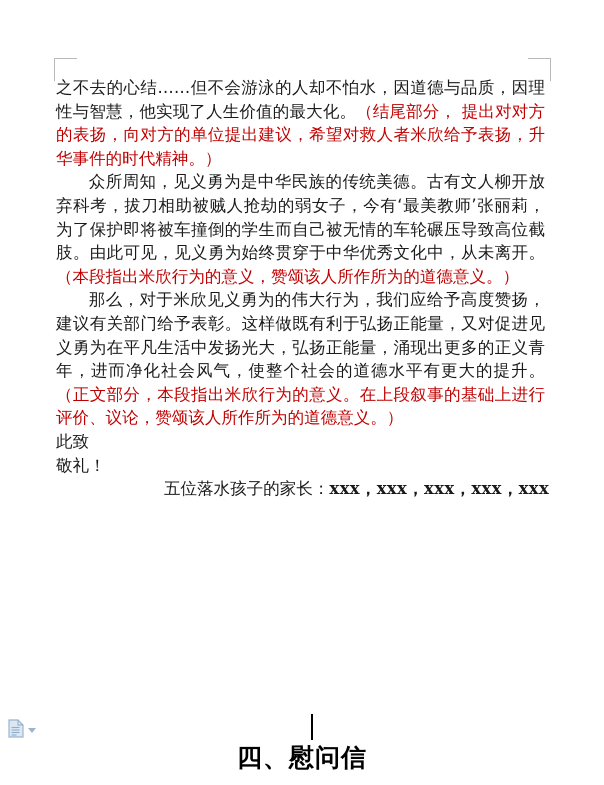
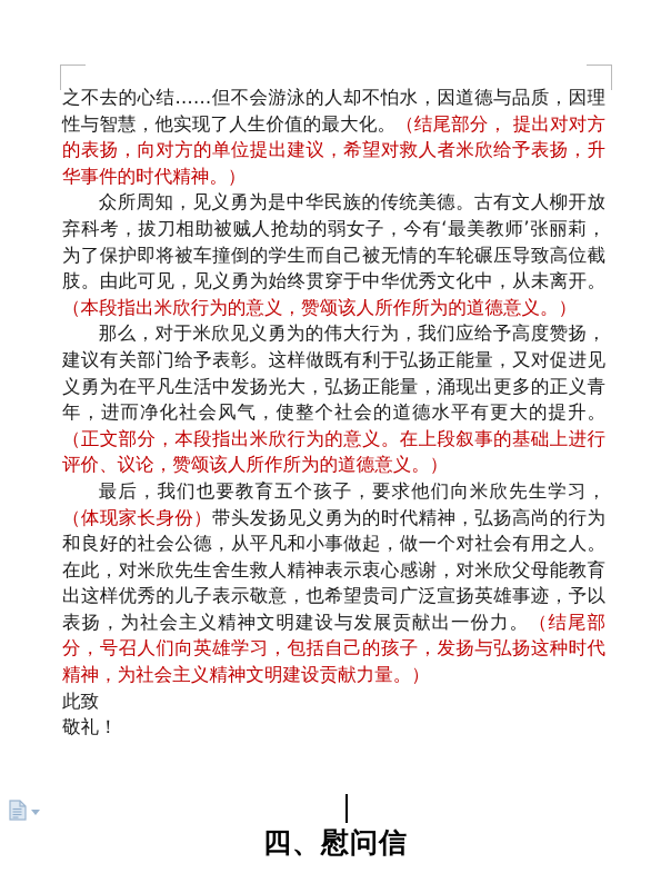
  之不去的心结……但不会游泳的人却不怕水，因道德与品质，因理性与智慧，他实现了人生价值的最大化。（结尾部分， 提出对对方的表扬，向对方的单位提出建议，希望对救人者米欣给予表扬，升华事件的时代精神。）
  众所周知，见义勇为是中华民族的传统美德。古有文人柳开放弃科考，拔刀相助被贼人抢劫的弱女子，今有‘最美教师’张丽莉，为了保护即将被车撞倒的学生而自己被无情的车轮碾压导致高位截肢。由此可见，见义勇为始终贯穿于中华优秀文化中，从未离开。（本段指出米欣行为的意义，赞颂该人所作所为的道德意义。）
  那么，对于米欣见义勇为的伟大行为，我们应给予高度赞扬，建议有关部门给予表彰。这样做既有利于弘扬正能量，又对促进见义勇为在平凡生活中发扬光大，弘扬正能量，涌现出更多的正义青年，进而净化社会风气，使整个社会的道德水平有更大的提升。（正文部分，本段指出米欣行为的意义。在上段叙事的基础上进行评价、议论，赞颂该人所作所为的道德意义。）
+ 最后，我们也要教育五个孩子，要求他们向米欣先生学习，（体现家长身份）带头发扬见义勇为的时代精神，弘扬高尚的行为和良好的社会公德，从平凡和小事做起，做一个对社会有用之人。在此，对米欣先生舍生救人精神表示衷心感谢，对米欣父母能教育出这样优秀的儿子表示敬意，也希望贵司广泛宣扬英雄事迹，予以表扬，为社会主义精神文明建设与发展贡献出一份力。（结尾部分，号召人们向英雄学习，包括自己的孩子，发扬与弘扬这种时代精神，为社会主义精神文明建设贡献力量。）
  此致
  敬礼！
- 五位落水孩子的家长：xxx，xxx，xxx，xxx，xxx
  四、慰问信
